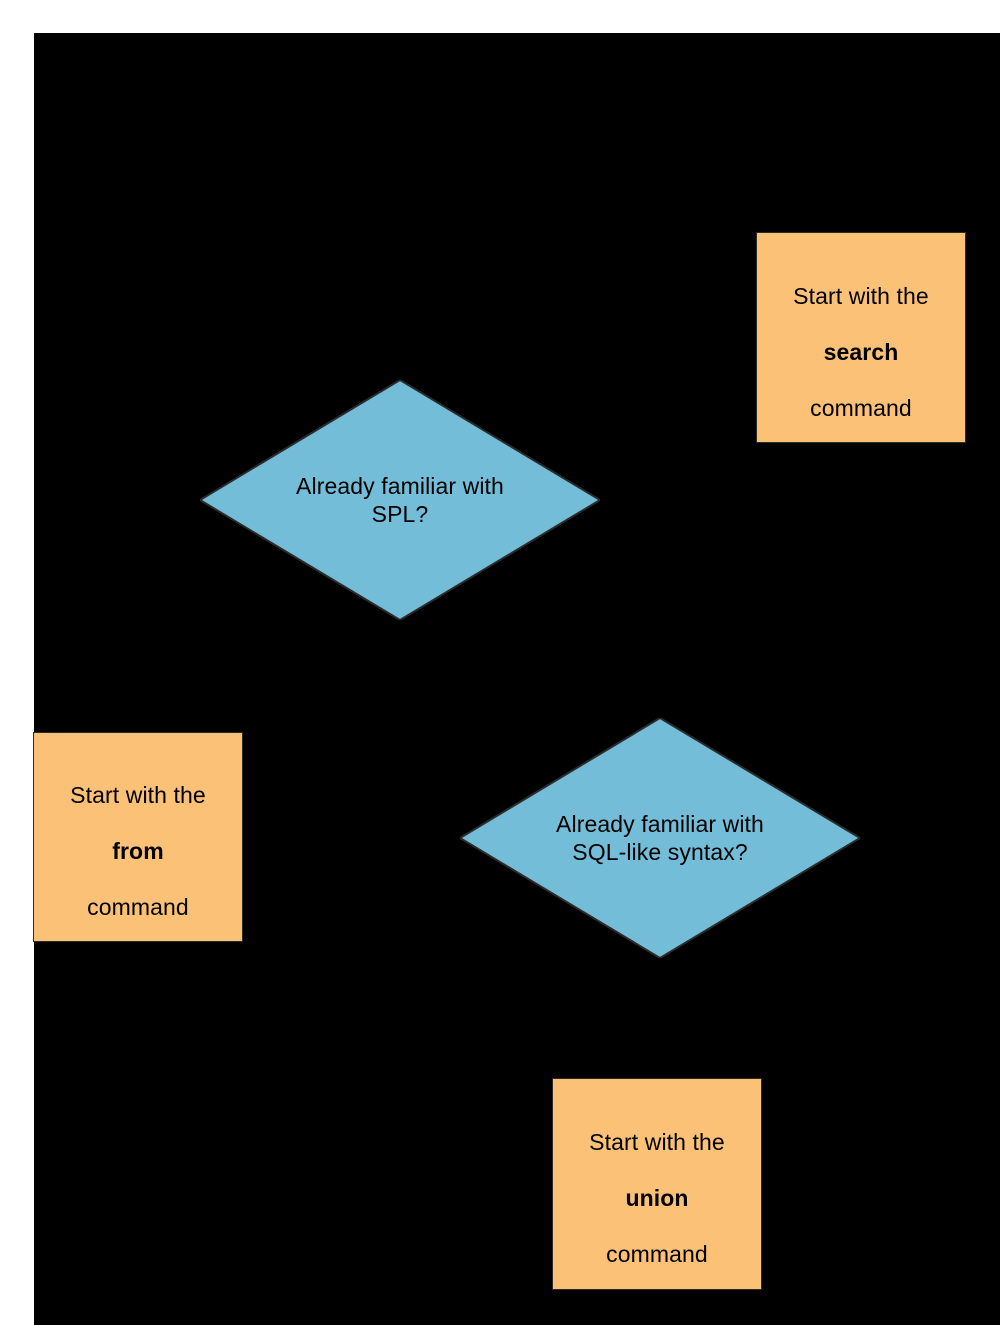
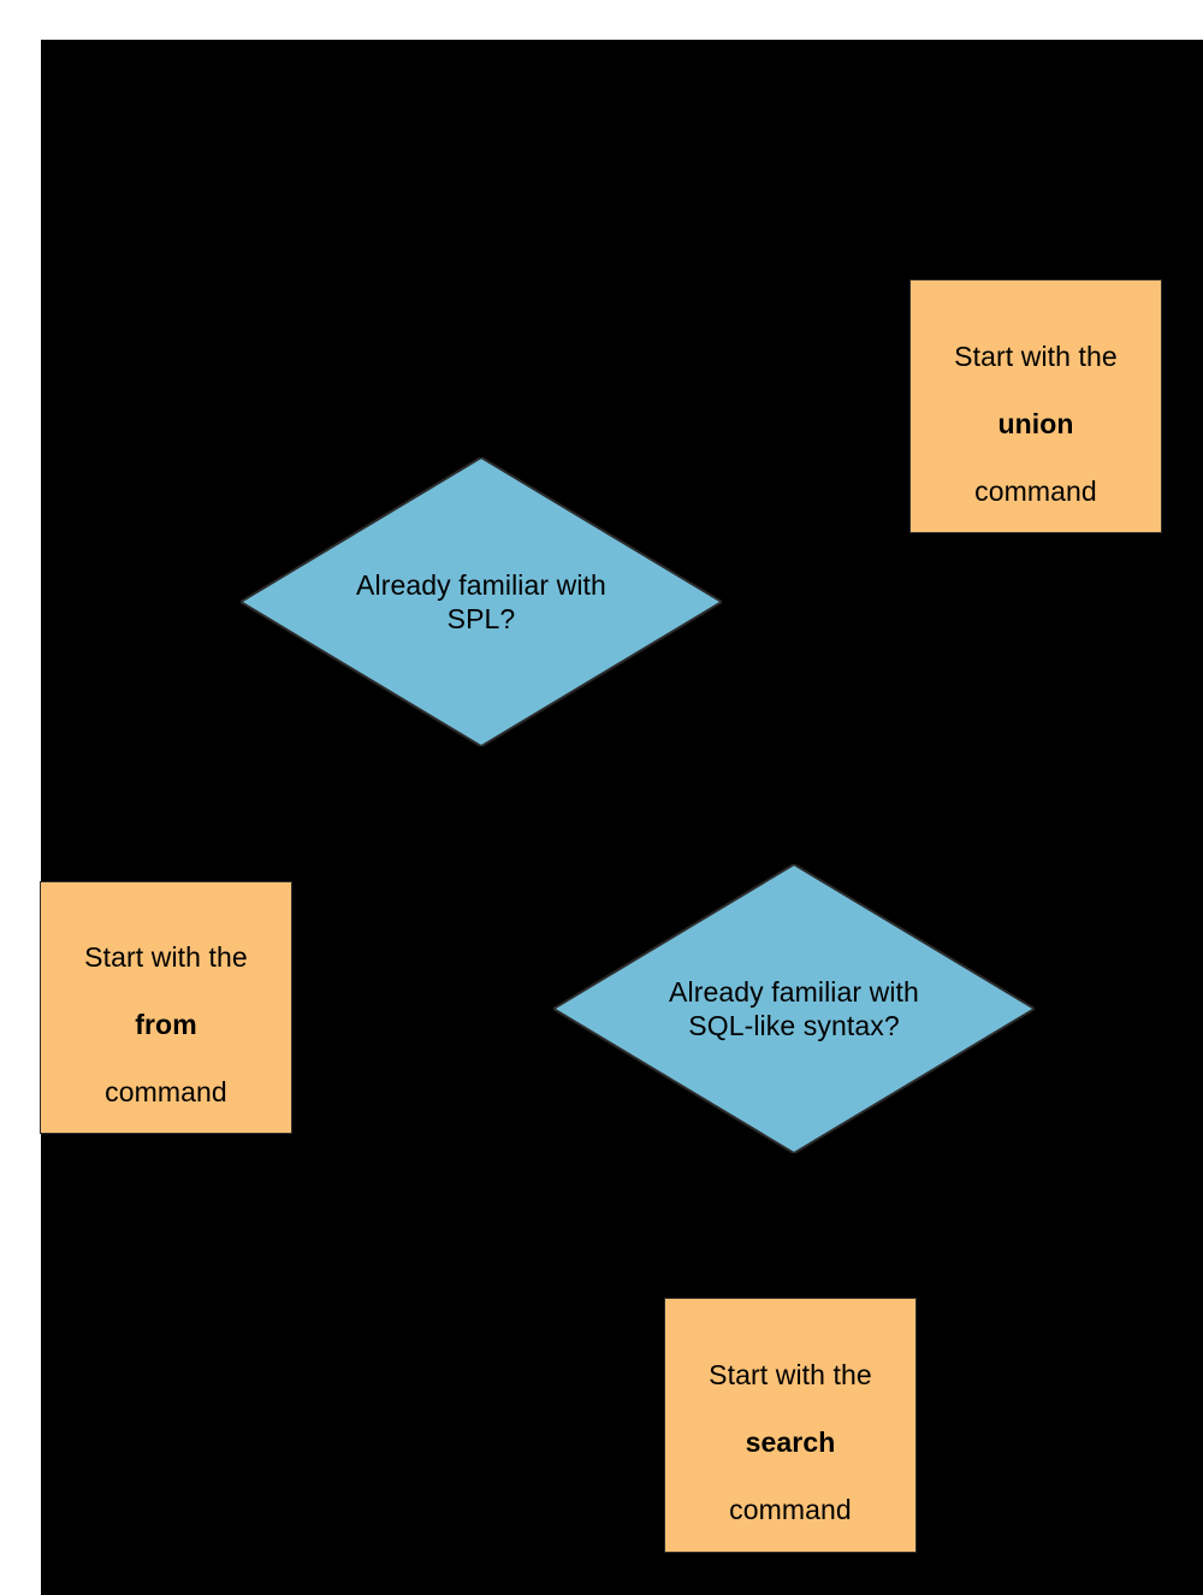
  Start with the
- search
+ union
  command
  Already familiar with
  SPL?
  Start with the
  from
  command
  Already familiar with
  SQL-like syntax?
  Start with the
- union
+ search
  command
